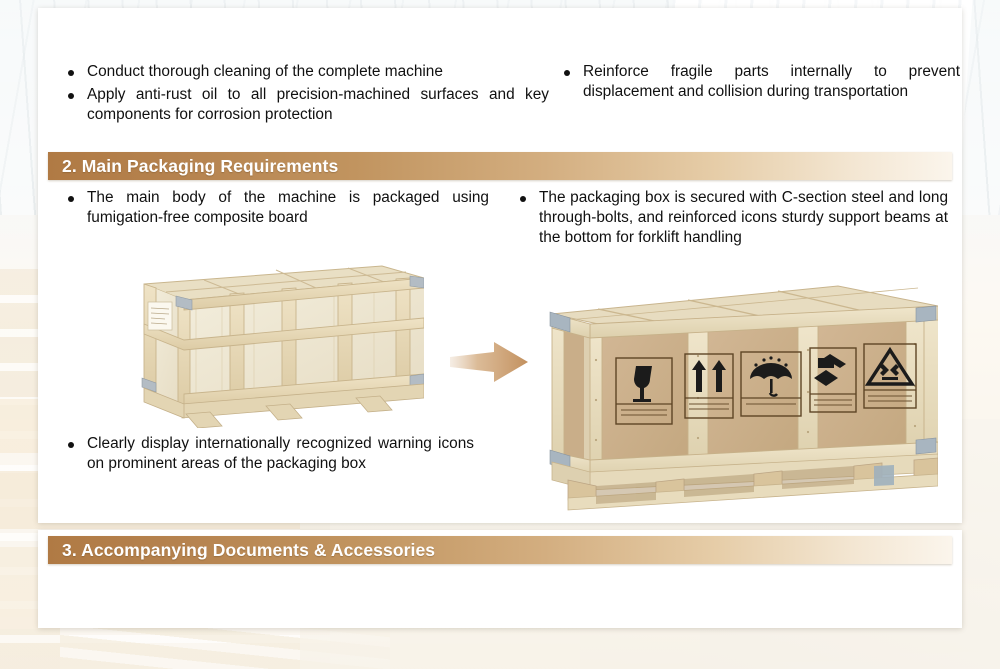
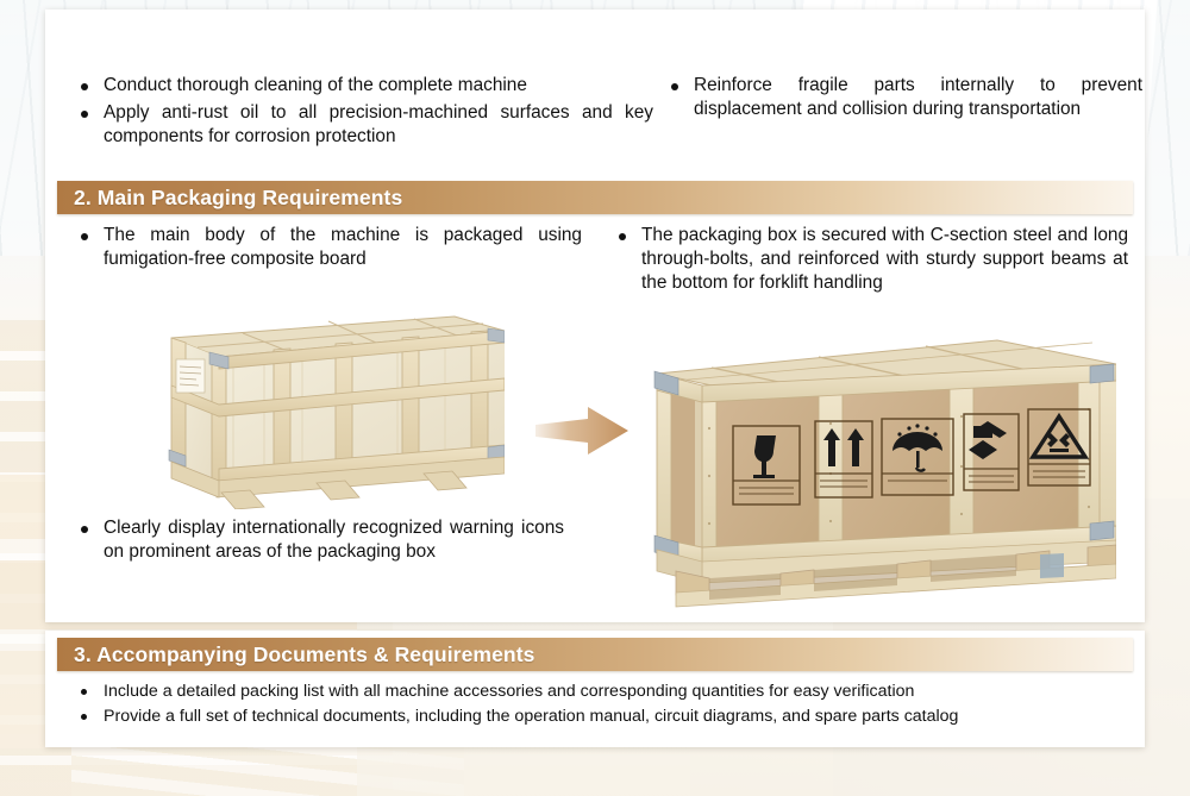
  Conduct thorough cleaning of the complete machine
  Apply anti-rust oil to all precision-machined surfaces and key components for corrosion protection
  Reinforce fragile parts internally to prevent displacement and collision during transportation
  2. Main Packaging Requirements
  The main body of the machine is packaged using fumigation-free composite board
- The packaging box is secured with C-section steel and long through-bolts, and reinforced icons sturdy support beams at the bottom for forklift handling
+ The packaging box is secured with C-section steel and long through-bolts, and reinforced with sturdy support beams at the bottom for forklift handling
  Clearly display internationally recognized warning icons on prominent areas of the packaging box
- 3. Accompanying Documents & Accessories
+ 3. Accompanying Documents & Requirements
+ Include a detailed packing list with all machine accessories and corresponding quantities for easy verification
+ Provide a full set of technical documents, including the operation manual, circuit diagrams, and spare parts catalog
